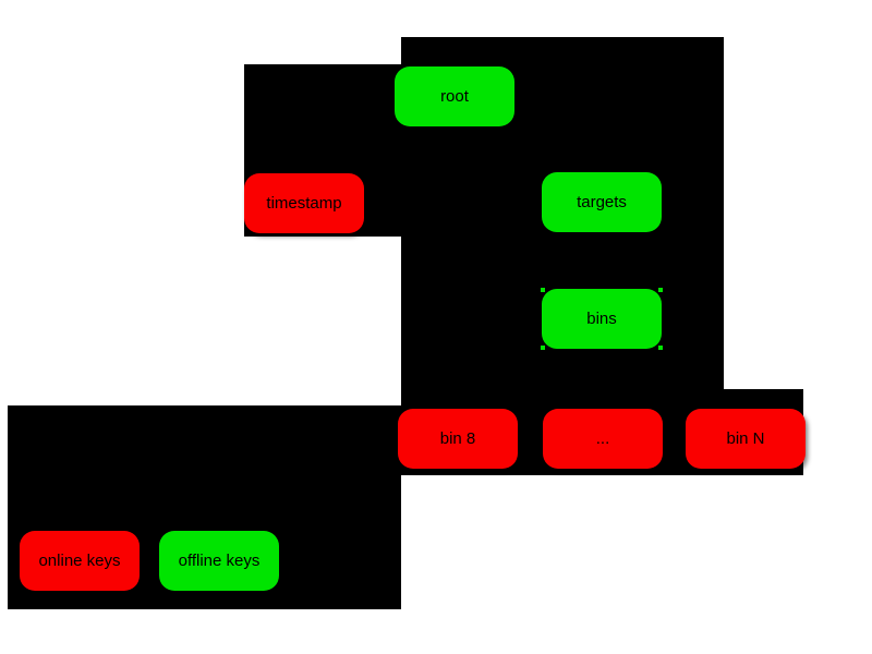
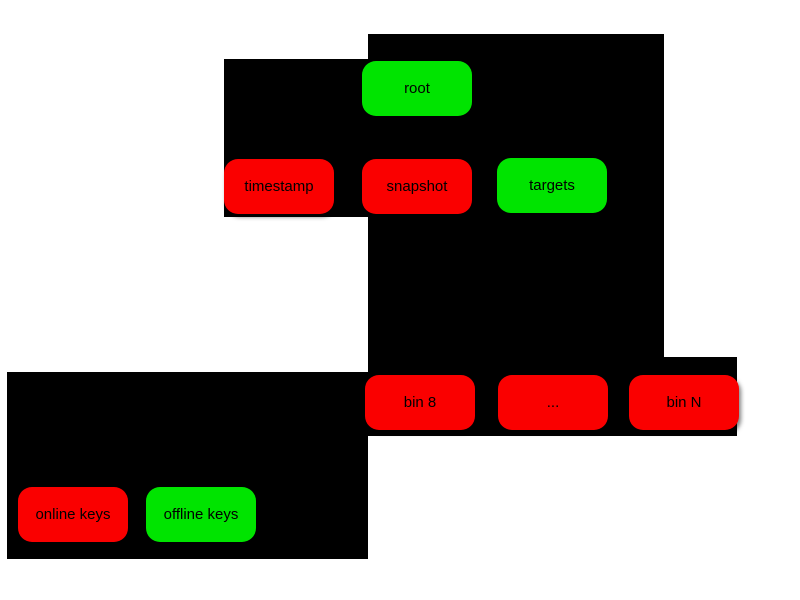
  root
  timestamp
+ snapshot
  targets
- bins
  bin 8
  ...
  bin N
  online keys
  offline keys
